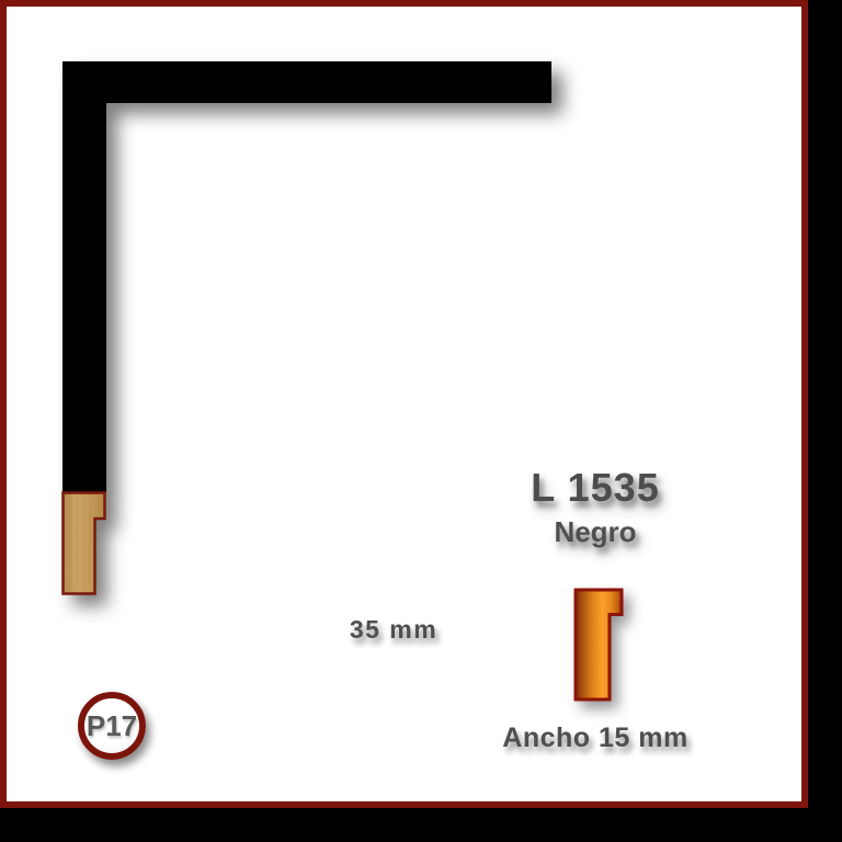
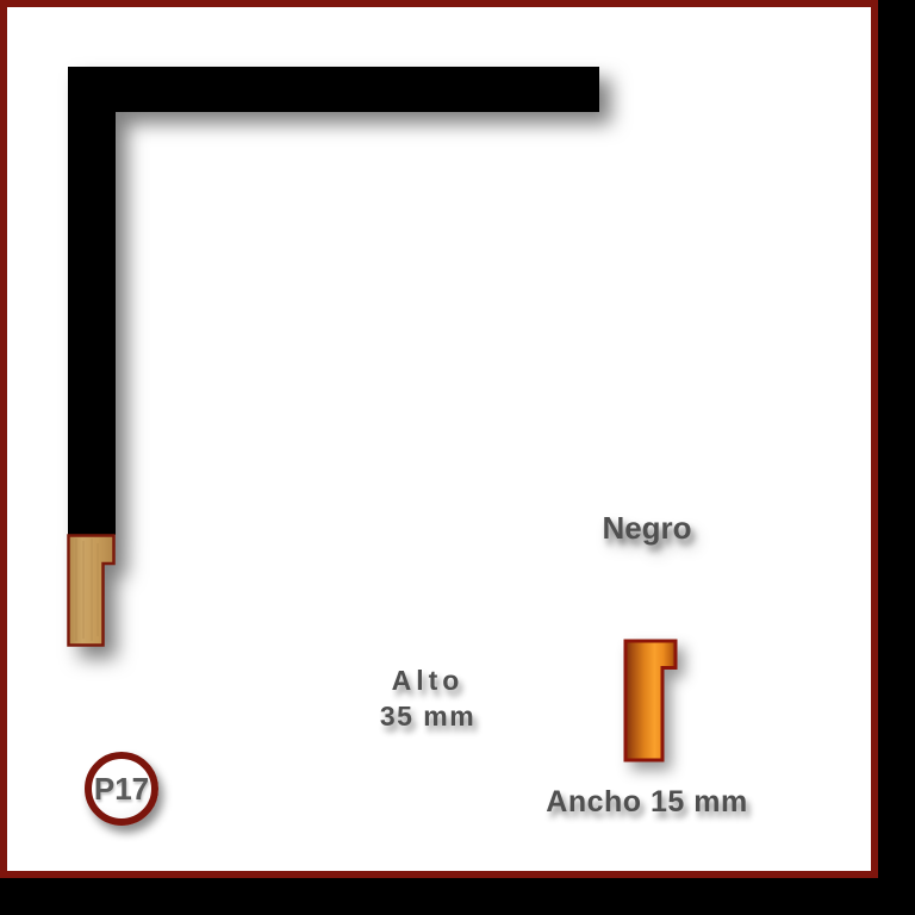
- L 1535
  Negro
+ Alto
  35 mm
  Ancho 15 mm
  P17
